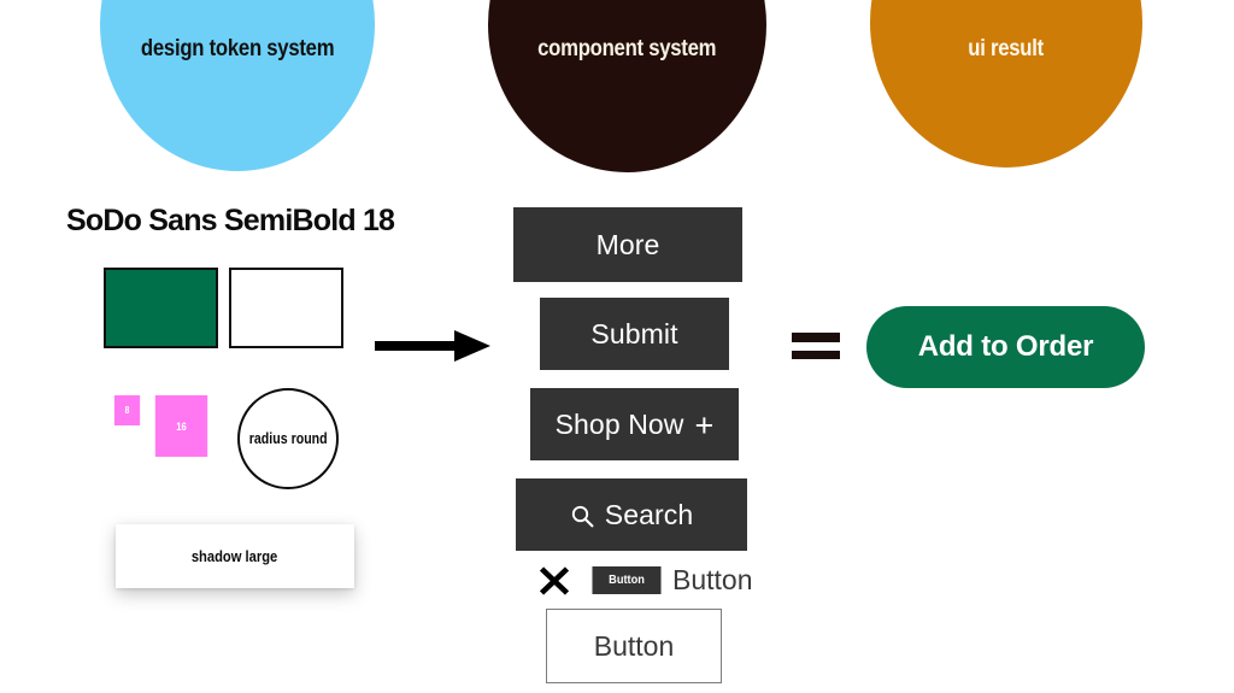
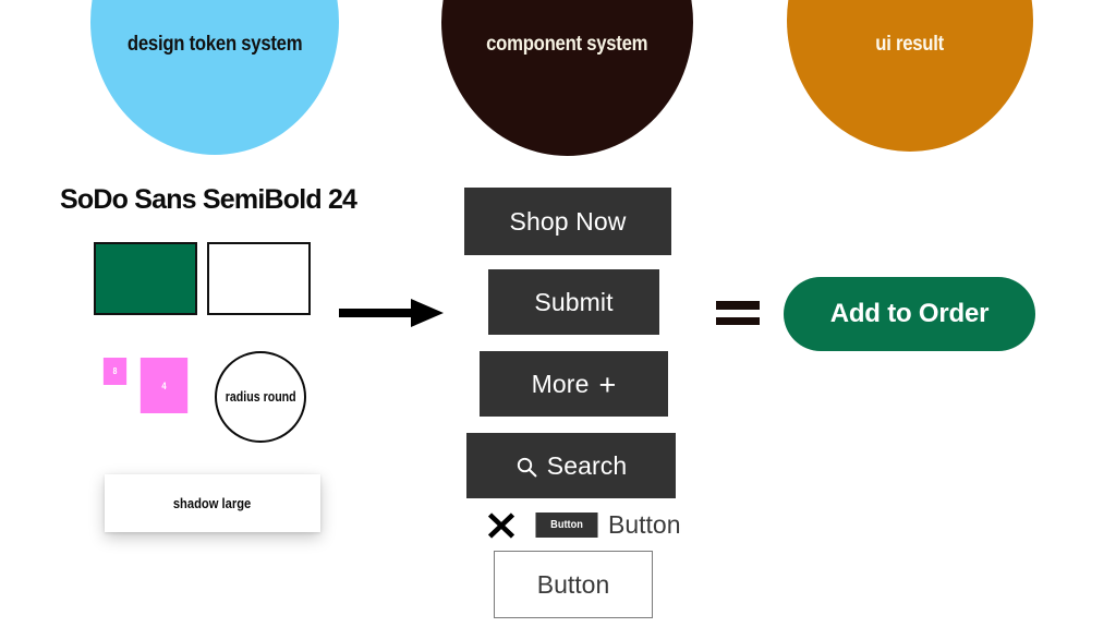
  design token system
  component system
  ui result
- SoDo Sans SemiBold 18
+ SoDo Sans SemiBold 24
  8
- 16
+ 4
  radius round
  shadow large
- More
+ Shop Now
  Submit
- Shop Now
+ More
  +
  Search
  Button
  Button
  Button
  Add to Order
